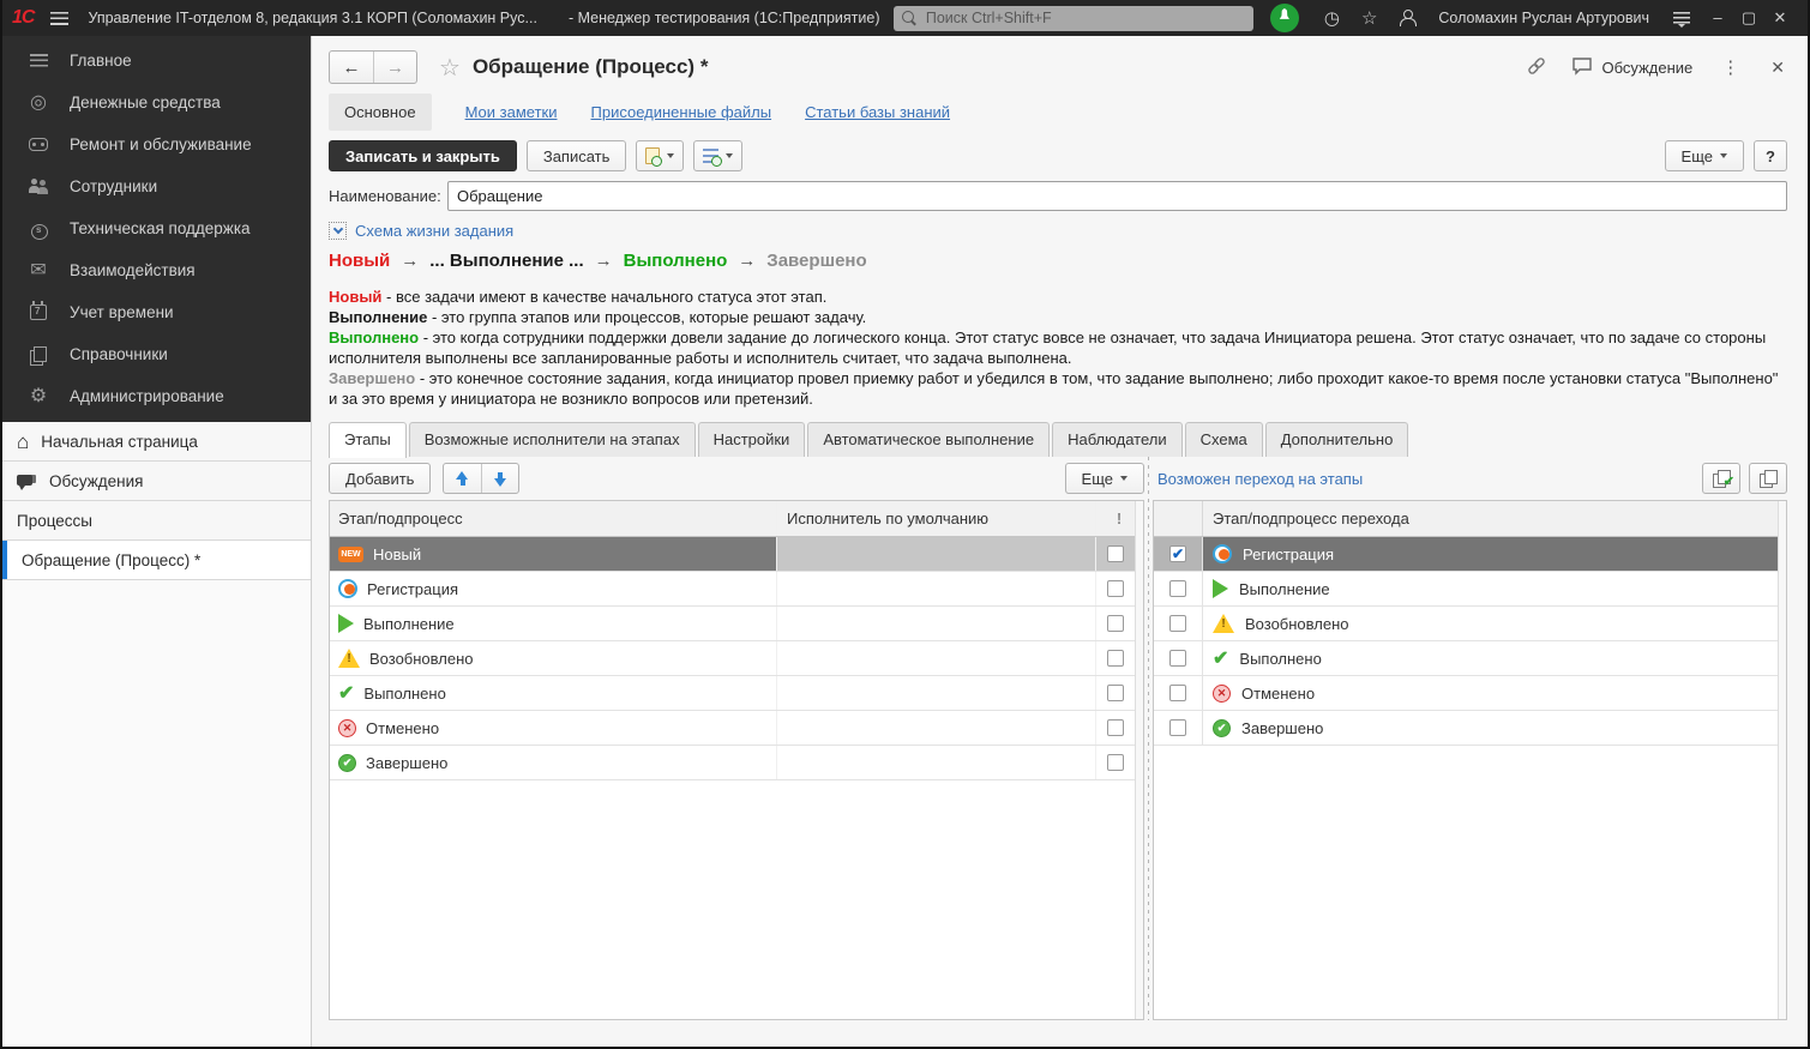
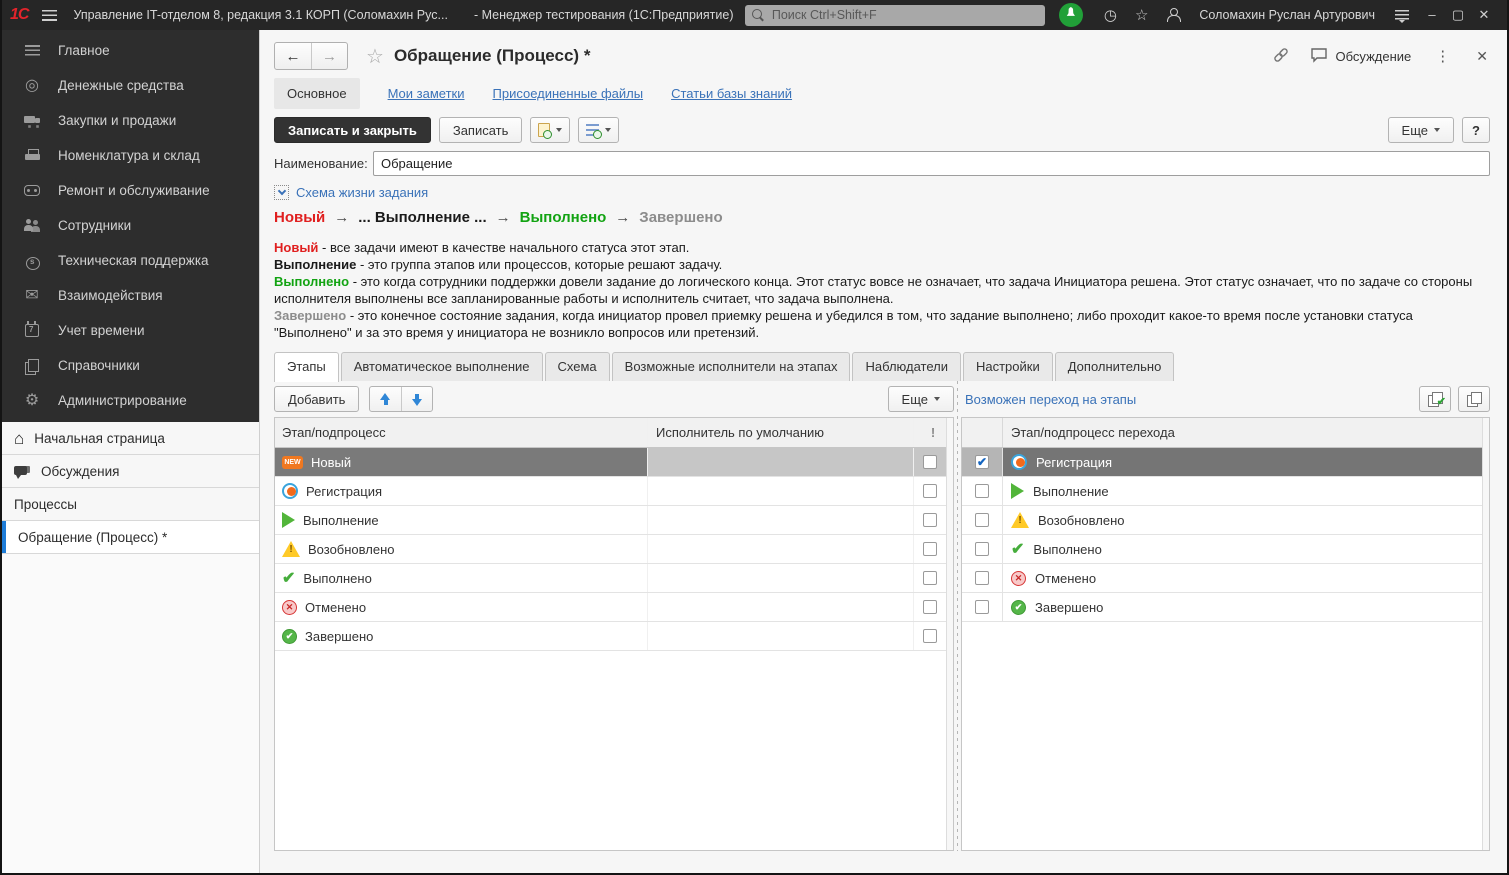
  1С
  Управление IT-отделом 8, редакция 3.1 КОРП (Соломахин Рус...
  - Менеджер тестирования (1С:Предприятие)
  Поиск Ctrl+Shift+F
  ◷
  ☆
  Соломахин Руслан Артурович
  ‒
  ▢
  ✕
  Главное
  ◎
  Денежные средства
+ Закупки и продажи
+ Номенклатура и склад
  Ремонт и обслуживание
  Сотрудники
  Техническая поддержка
  ✉
  Взаимодействия
  Учет времени
  Справочники
  ⚙
  Администрирование
  ⌂
  Начальная страница
  Обсуждения
  Процессы
  Обращение (Процесс) *
  ←
  →
  ☆
  Обращение (Процесс) *
  Обсуждение
  ⋮
  ✕
  Основное
  Мои заметки
  Присоединенные файлы
  Статьи базы знаний
  Записать и закрыть
  Записать
  Еще
  ?
  Наименование:
  Обращение
  Схема жизни задания
  Новый
  →
  ... Выполнение ...
  →
  Выполнено
  →
  Завершено
  Новый - все задачи имеют в качестве начального статуса этот этап.
  Выполнение - это группа этапов или процессов, которые решают задачу.
  Выполнено - это когда сотрудники поддержки довели задание до логического конца. Этот статус вовсе не означает, что задача Инициатора решена. Этот статус означает, что по задаче со стороны исполнителя выполнены все запланированные работы и исполнитель считает, что задача выполнена.
- Завершено - это конечное состояние задания, когда инициатор провел приемку работ и убедился в том, что задание выполнено; либо проходит какое-то время после установки статуса "Выполнено" и за это время у инициатора не возникло вопросов или претензий.
+ Завершено - это конечное состояние задания, когда инициатор провел приемку решена и убедился в том, что задание выполнено; либо проходит какое-то время после установки статуса "Выполнено" и за это время у инициатора не возникло вопросов или претензий.
  Этапы
- Возможные исполнители на этапах
+ Автоматическое выполнение
- Настройки
+ Схема
- Автоматическое выполнение
+ Возможные исполнители на этапах
  Наблюдатели
- Схема
+ Настройки
  Дополнительно
  Добавить
  Еще
  Этап/подпроцесс
  Исполнитель по умолчанию
  !
  Новый
  Регистрация
  Выполнение
  Возобновлено
  Выполнено
  Отменено
  Завершено
  Возможен переход на этапы
  ✔
  Этап/подпроцесс перехода
  Регистрация
  Выполнение
  Возобновлено
  Выполнено
  Отменено
  Завершено
